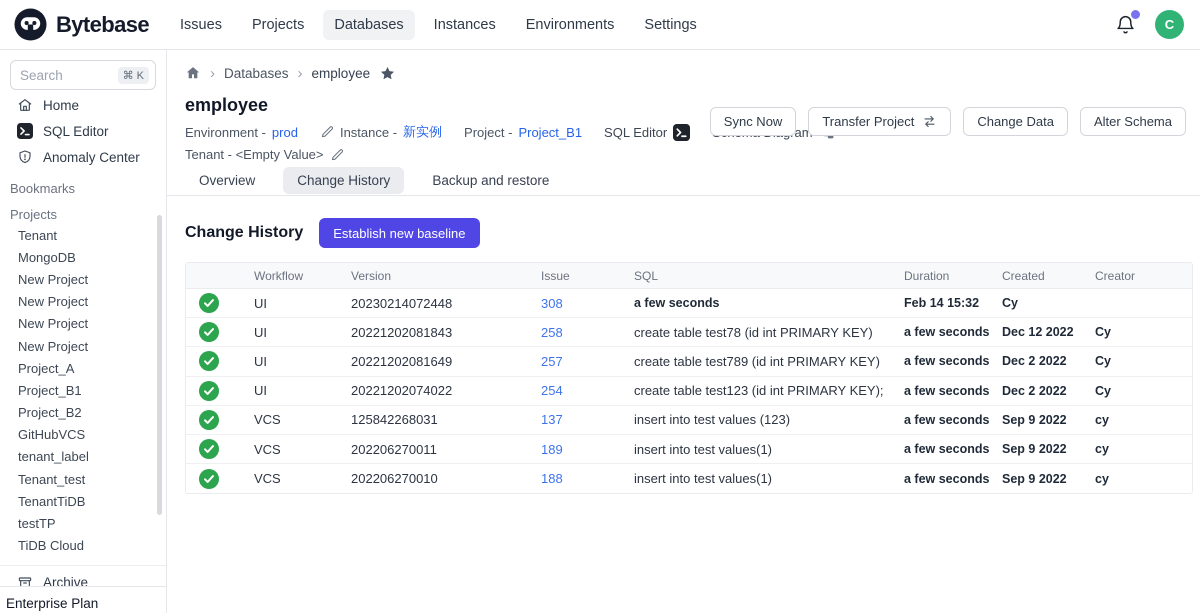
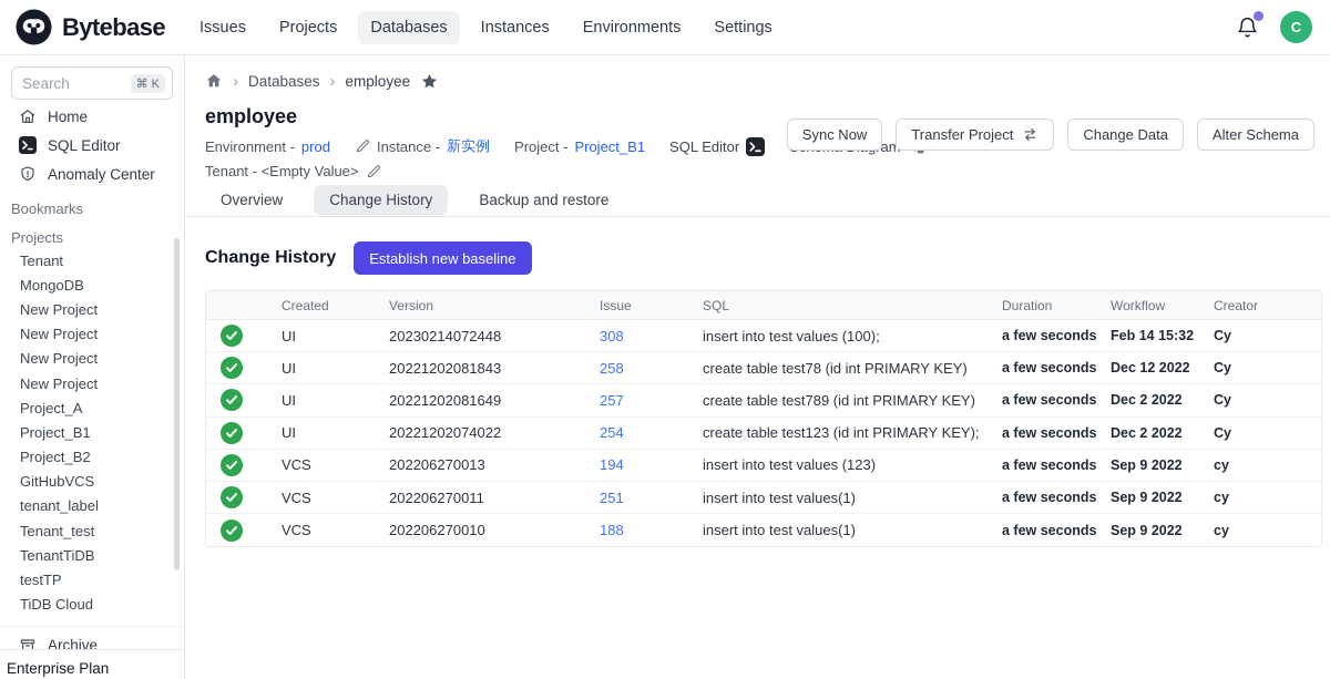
  Bytebase
  Issues
  Projects
  Databases
  Instances
  Environments
  Settings
  C
  Search
  ⌘ K
  Home
  SQL Editor
  Anomaly Center
  Bookmarks
  Projects
  Tenant
  MongoDB
  New Project
  New Project
  New Project
  New Project
  Project_A
  Project_B1
  Project_B2
  GitHubVCS
  tenant_label
  Tenant_test
  TenantTiDB
  testTP
  TiDB Cloud
  Archive
  Enterprise Plan
  ›
  Databases
  ›
  employee
  employee
  Environment -
  prod
  Instance -
  新实例
  Project -
  Project_B1
  SQL Editor
  Tenant - <Empty Value>
  Sync Now
  Transfer Project
  Change Data
  Alter Schema
  Overview
  Change History
  Backup and restore
  Change History
  Establish new baseline
- Workflow
+ Created
  Version
  Issue
  SQL
  Duration
- Created
+ Workflow
  Creator
  UI
  20230214072448
  308
+ insert into test values (100);
  a few seconds
  Feb 14 15:32
  Cy
  UI
  20221202081843
  258
  create table test78 (id int PRIMARY KEY)
  a few seconds
  Dec 12 2022
  Cy
  UI
  20221202081649
  257
  create table test789 (id int PRIMARY KEY)
  a few seconds
  Dec 2 2022
  Cy
  UI
  20221202074022
  254
  create table test123 (id int PRIMARY KEY);
  a few seconds
  Dec 2 2022
  Cy
  VCS
- 125842268031
+ 202206270013
- 137
+ 194
  insert into test values (123)
  a few seconds
  Sep 9 2022
  cy
  VCS
  202206270011
- 189
+ 251
  insert into test values(1)
  a few seconds
  Sep 9 2022
  cy
  VCS
  202206270010
  188
  insert into test values(1)
  a few seconds
  Sep 9 2022
  cy
